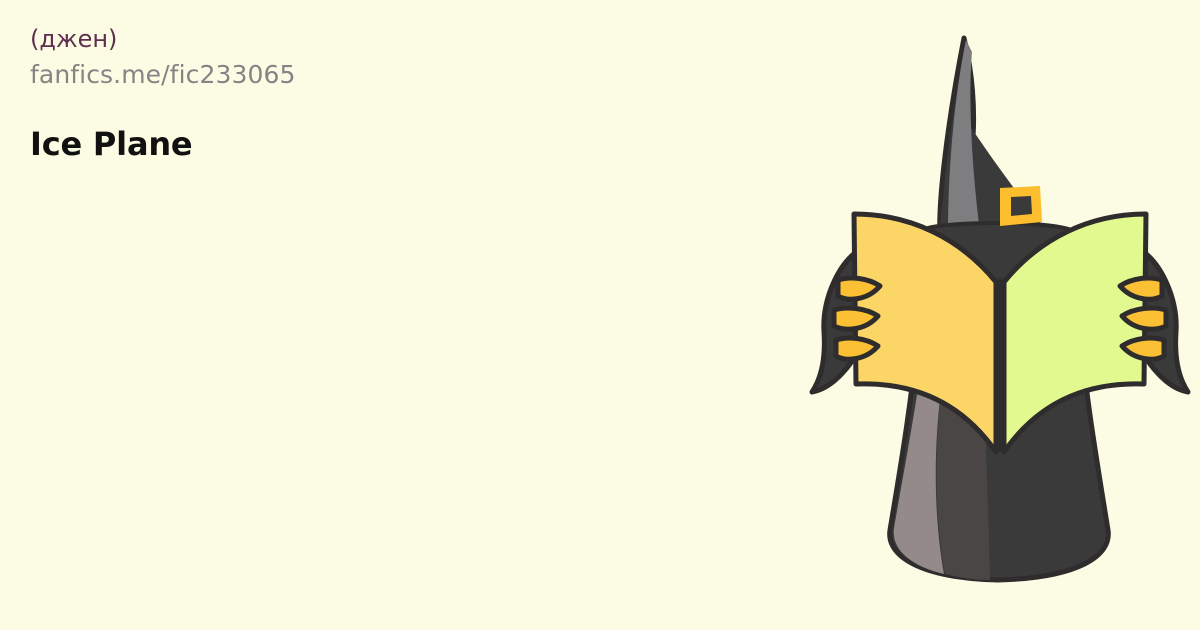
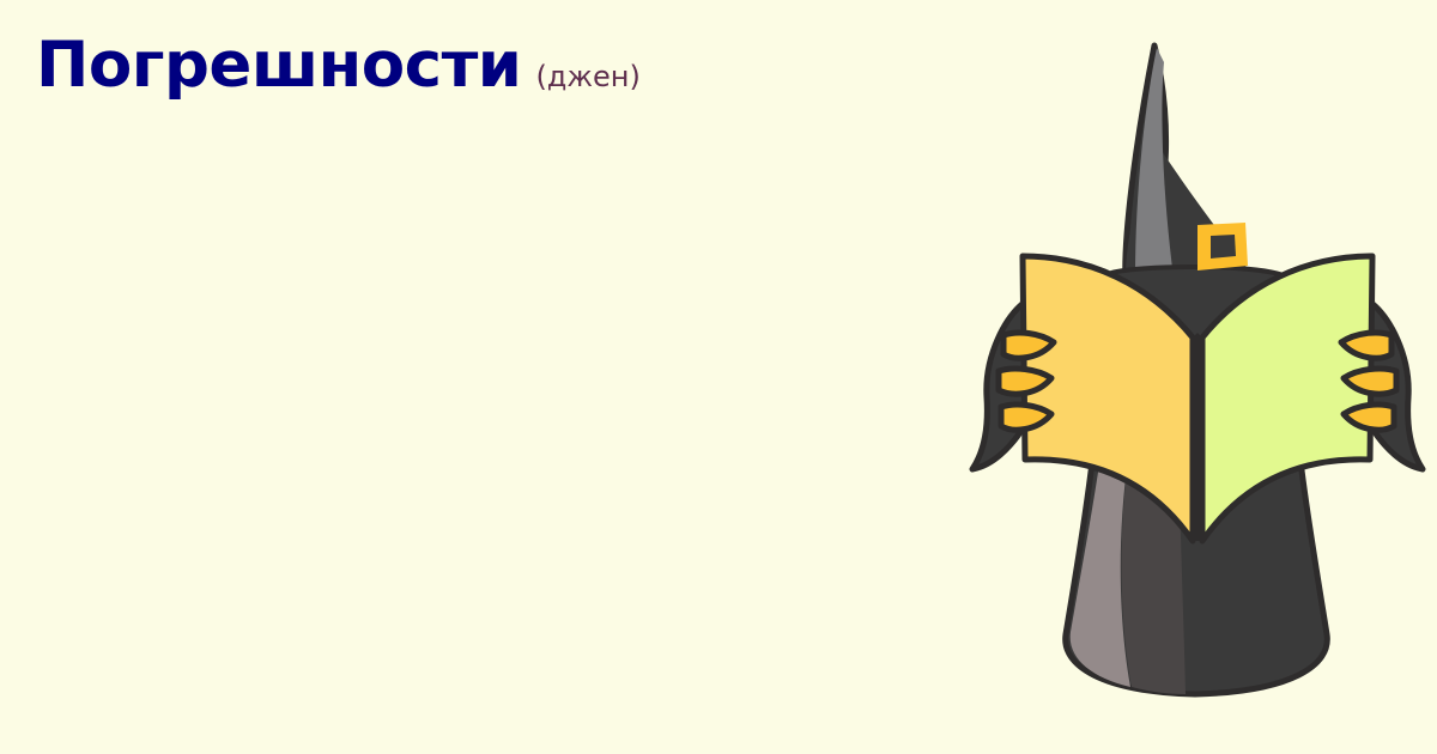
+ Погрешности
  (джен)
- fanfics.me/fic233065
- Ice Plane
